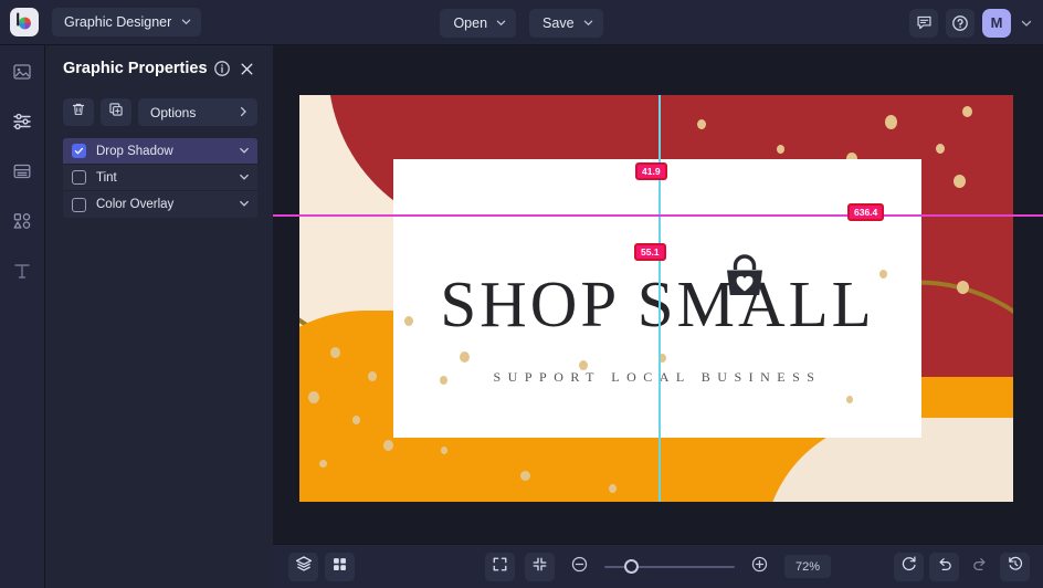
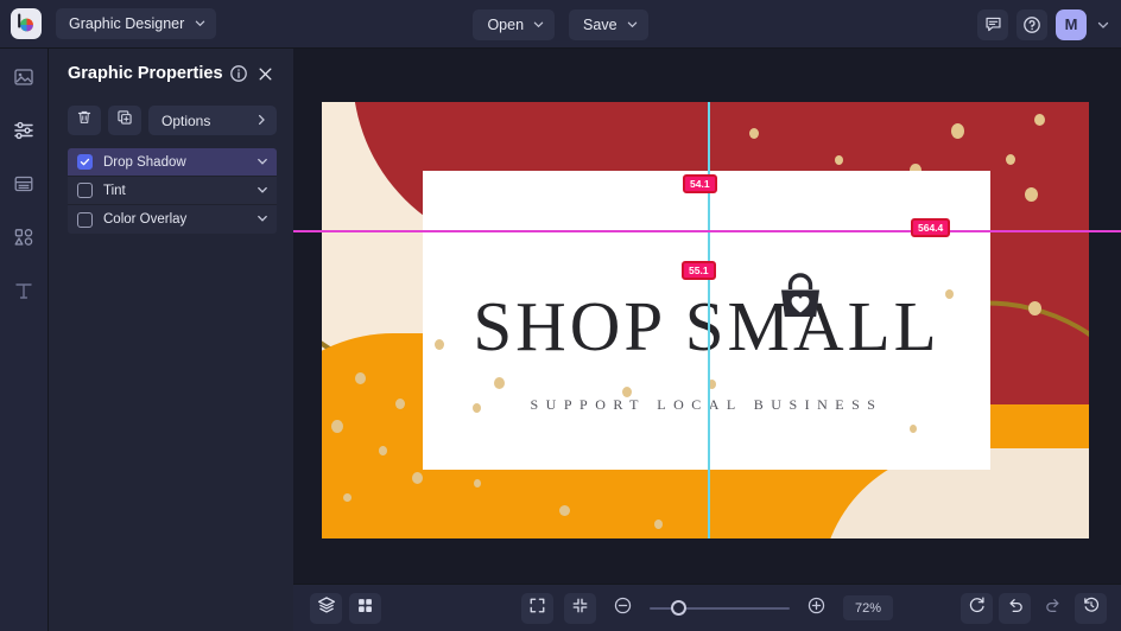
  Graphic Designer
  Open
  Save
  M
  Graphic Properties
  Options
  Drop Shadow
  Tint
  Color Overlay
  SHOP SMALL
  SUPPORT LOCAL BUSINESS
- 41.9
+ 54.1
  55.1
- 636.4
+ 564.4
  72%
